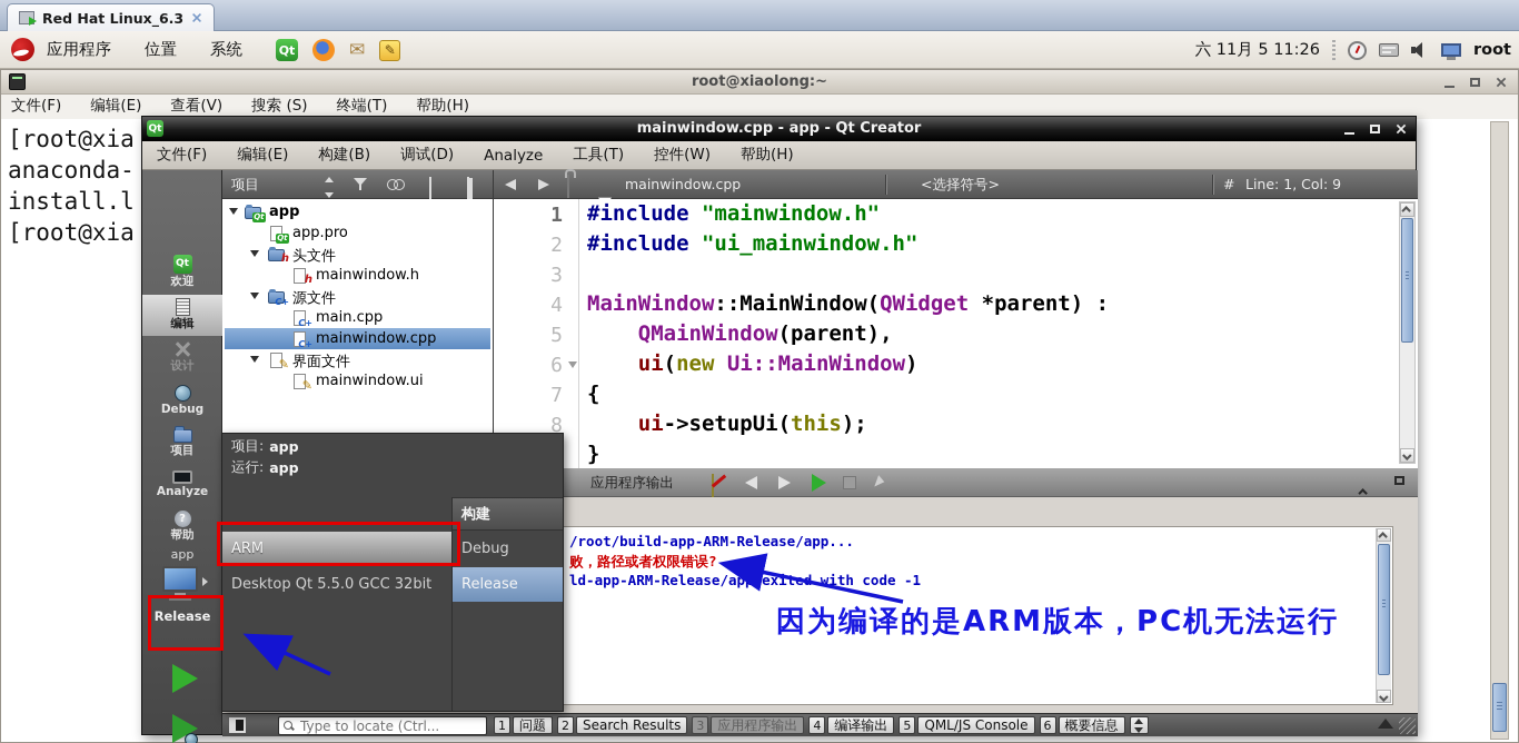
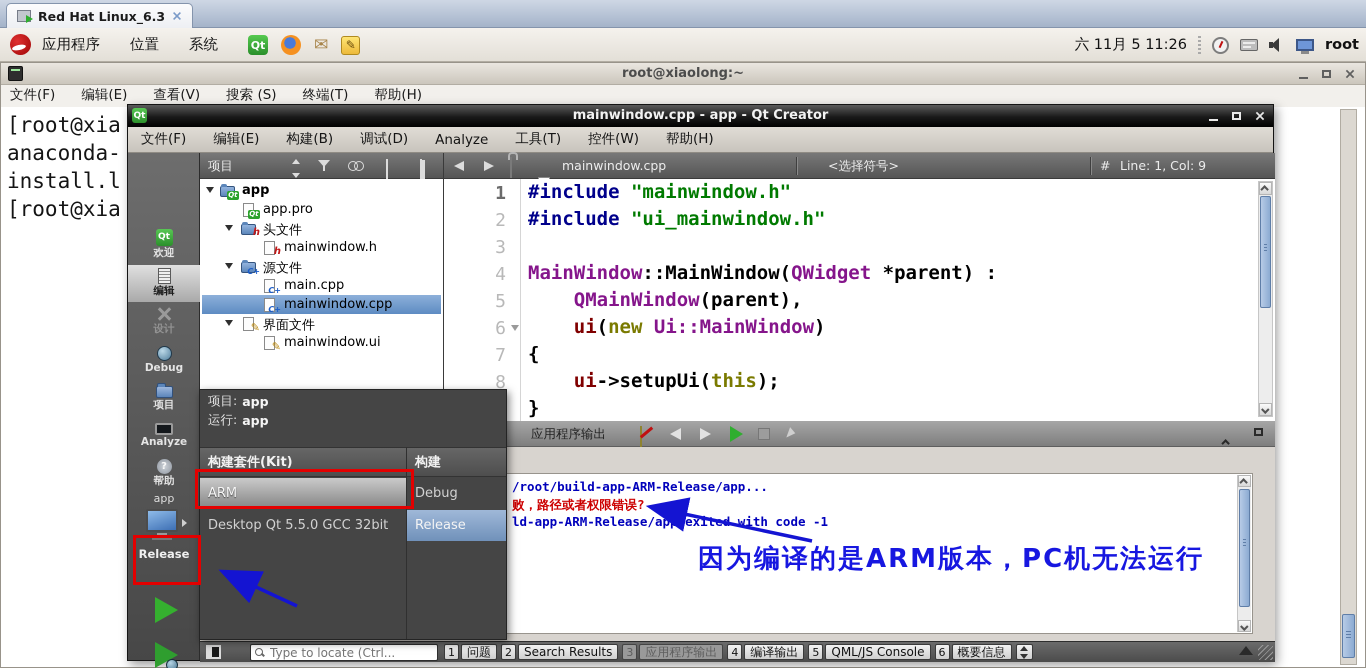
  Red Hat Linux_6.3
  应用程序
  位置
  系统
  Qt
  ✉
  ✎
  六 11月 5 11:26
  root
  root@xiaolong:~
  文件(F)
  编辑(E)
  查看(V)
  搜索 (S)
  终端(T)
  帮助(H)
  [root@xia
  anaconda-
  install.l
  [root@xia
  Qt
  mainwindow.cpp - app - Qt Creator
  文件(F)
  编辑(E)
  构建(B)
  调试(D)
  Analyze
  工具(T)
  控件(W)
  帮助(H)
  Qt
  欢迎
  编辑
  设计
  Debug
  项目
  Analyze
  ?
  帮助
  app
  Release
  项目
  Qt
  app
  Qt
  app.pro
  h
  头文件
  h
  mainwindow.h
  C+
  源文件
  C+
  main.cpp
  C+
  mainwindow.cpp
  ✎
  界面文件
  ✎
  mainwindow.ui
  mainwindow.cpp
  <选择符号>
  #
  Line: 1, Col: 9
  1
  2
  3
  4
  5
  6
  7
  8
  #include "mainwindow.h"
  #include "ui_mainwindow.h"
  MainWindow::MainWindow(QWidget *parent) :
  QMainWindow(parent),
  ui(new Ui::MainWindow)
  {
  ui->setupUi(this);
  }
  应用程序输出
  /root/build-app-ARM-Release/app...
  败，路径或者权限错误?
  ld-app-ARM-Release/app exi with code -1
  Type to locate (Ctrl...
  1
  问题
  2
  Search Results
  3
  应用程序输出
  4
  编译输出
  5
  QML/JS Console
  6
  概要信息
  项目:
  app
  运行:
  app
+ 构建套件(Kit)
  构建
  ARM
  Desktop Qt 5.5.0 GCC 32bit
  Debug
  Release
  因为编译的是ARM版本，PC机无法运行
